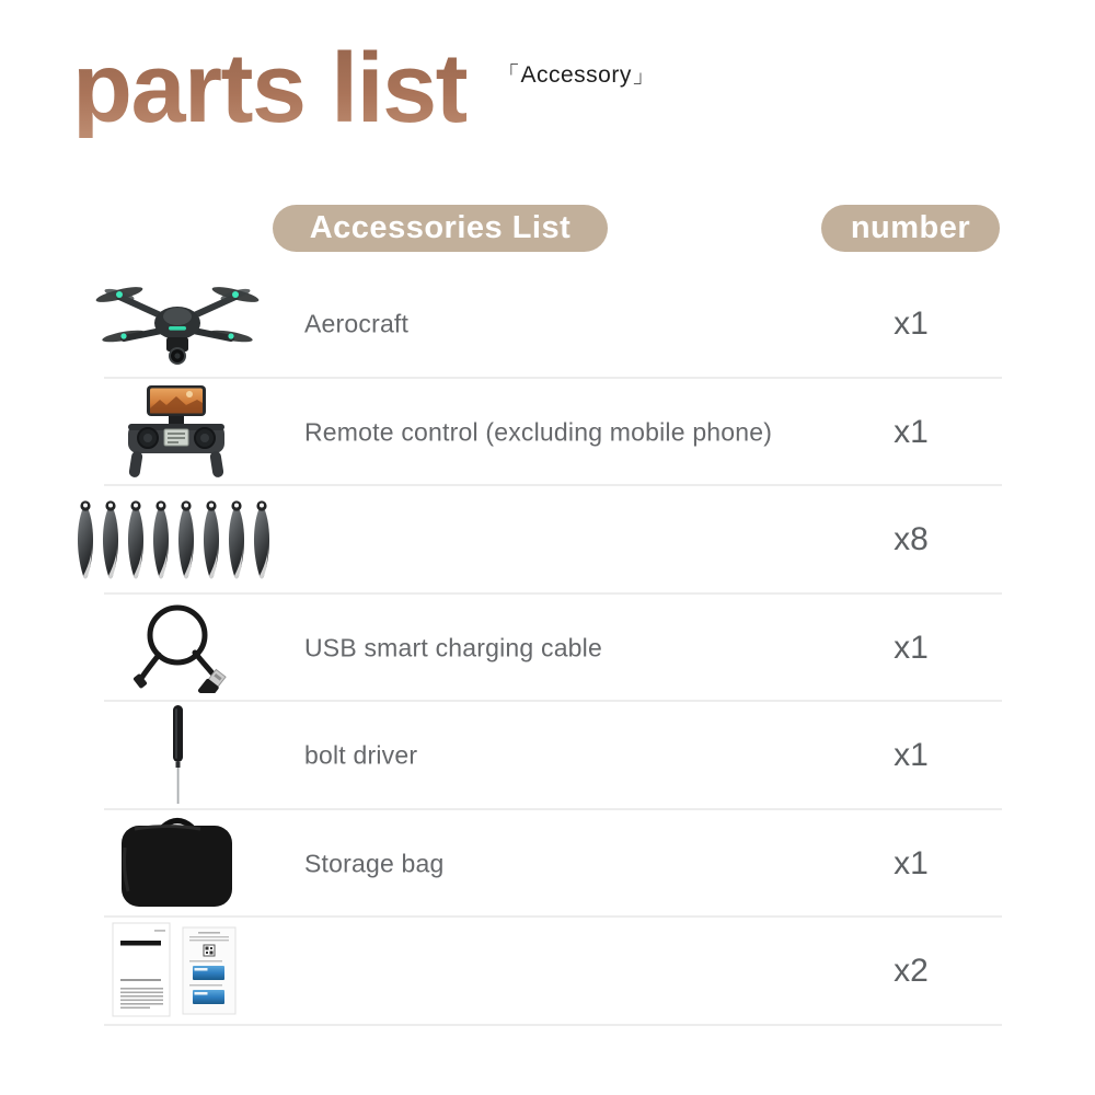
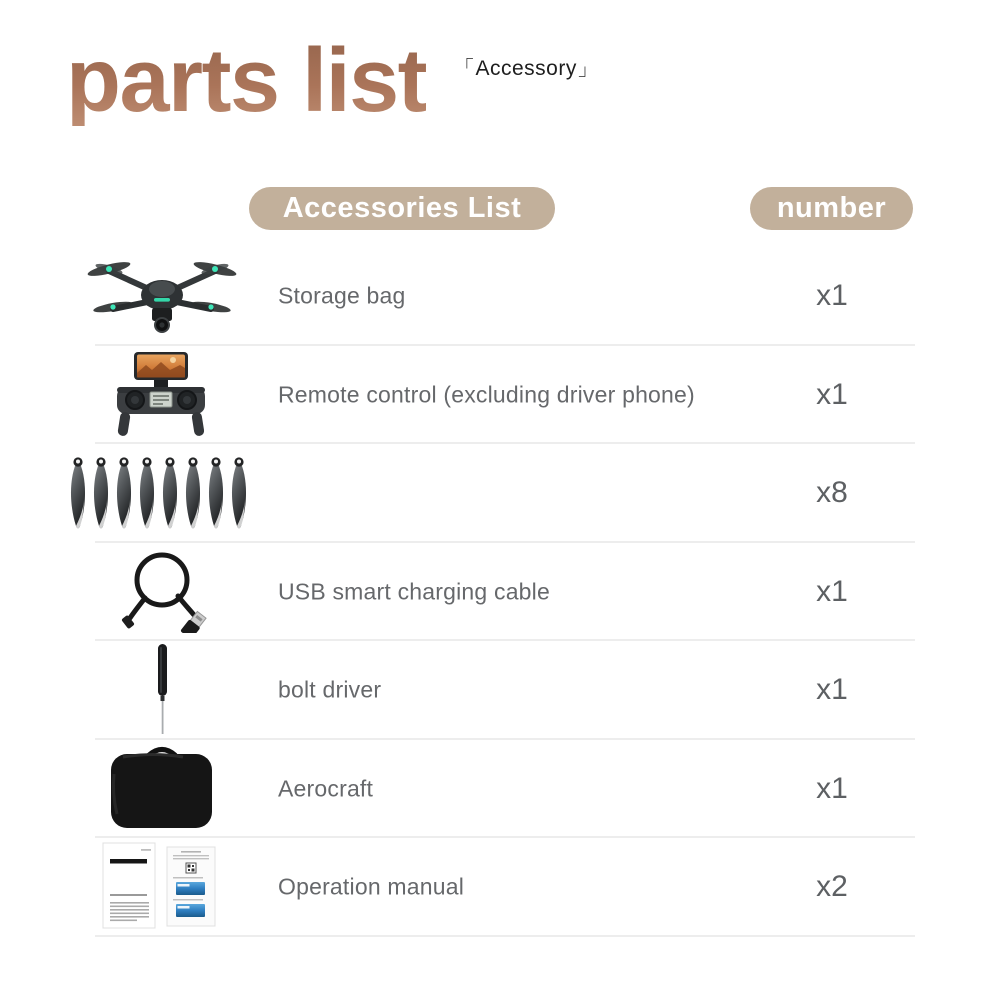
  parts list
  「Accessory」
  Accessories List
  number
- Aerocraft
+ Storage bag
  x1
- Remote control (excluding mobile phone)
+ Remote control (excluding driver phone)
  x1
  x8
  USB smart charging cable
  x1
  bolt driver
  x1
- Storage bag
+ Aerocraft
  x1
+ Operation manual
  x2
